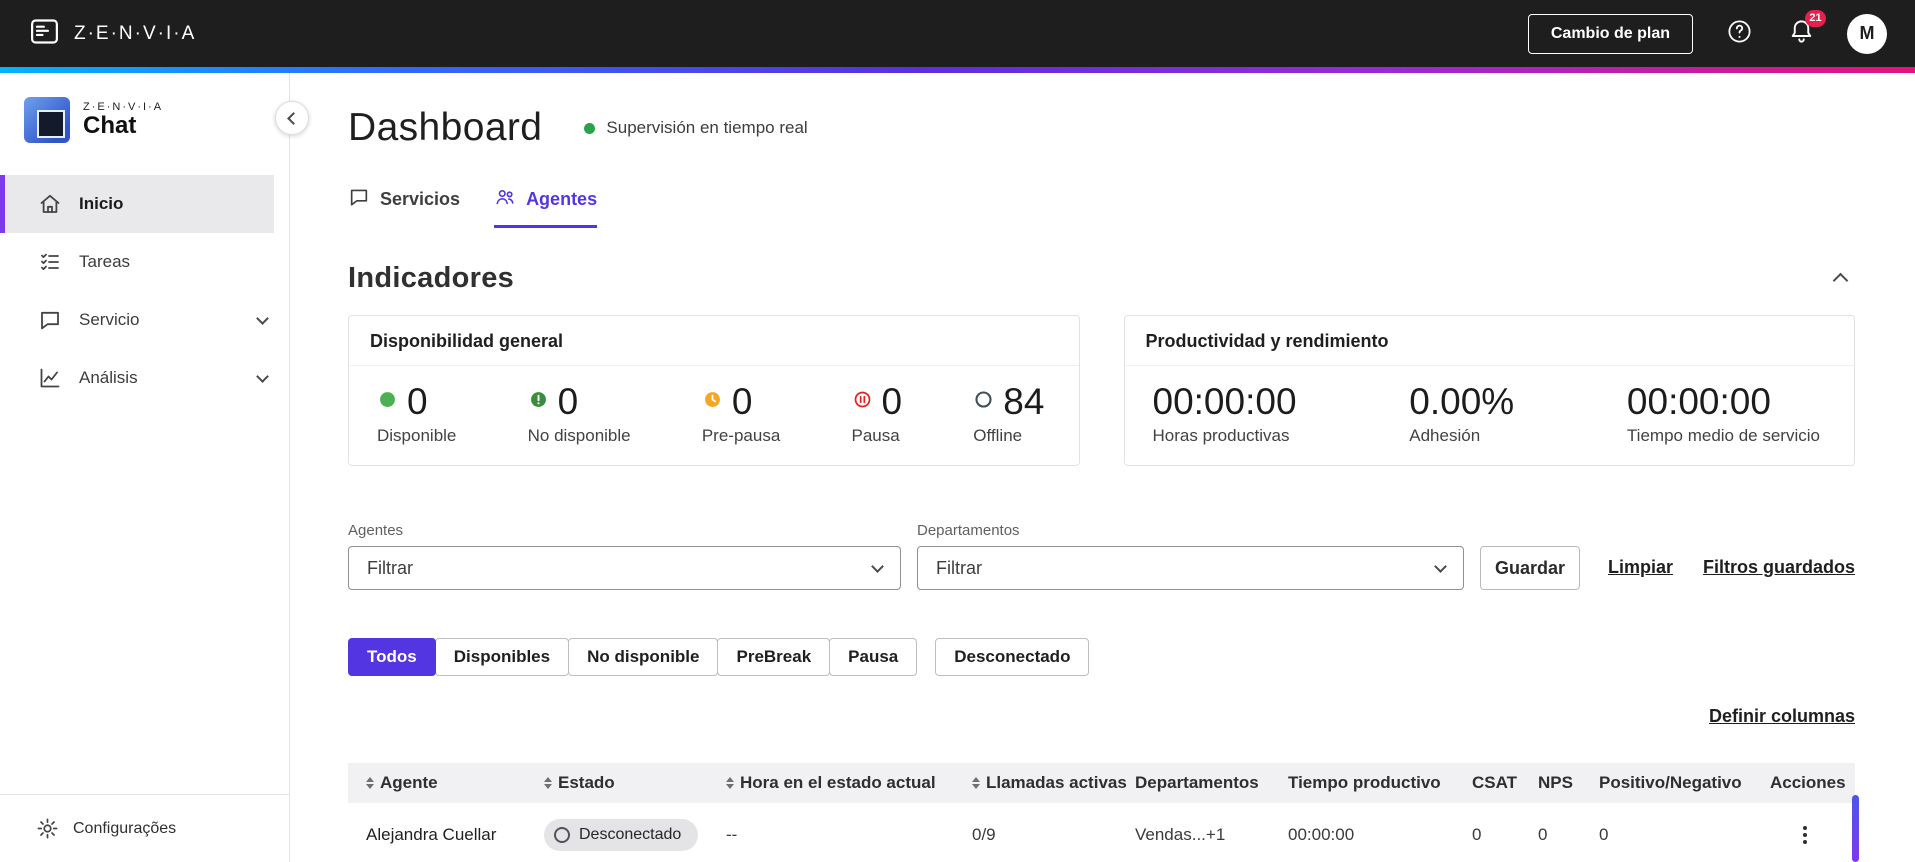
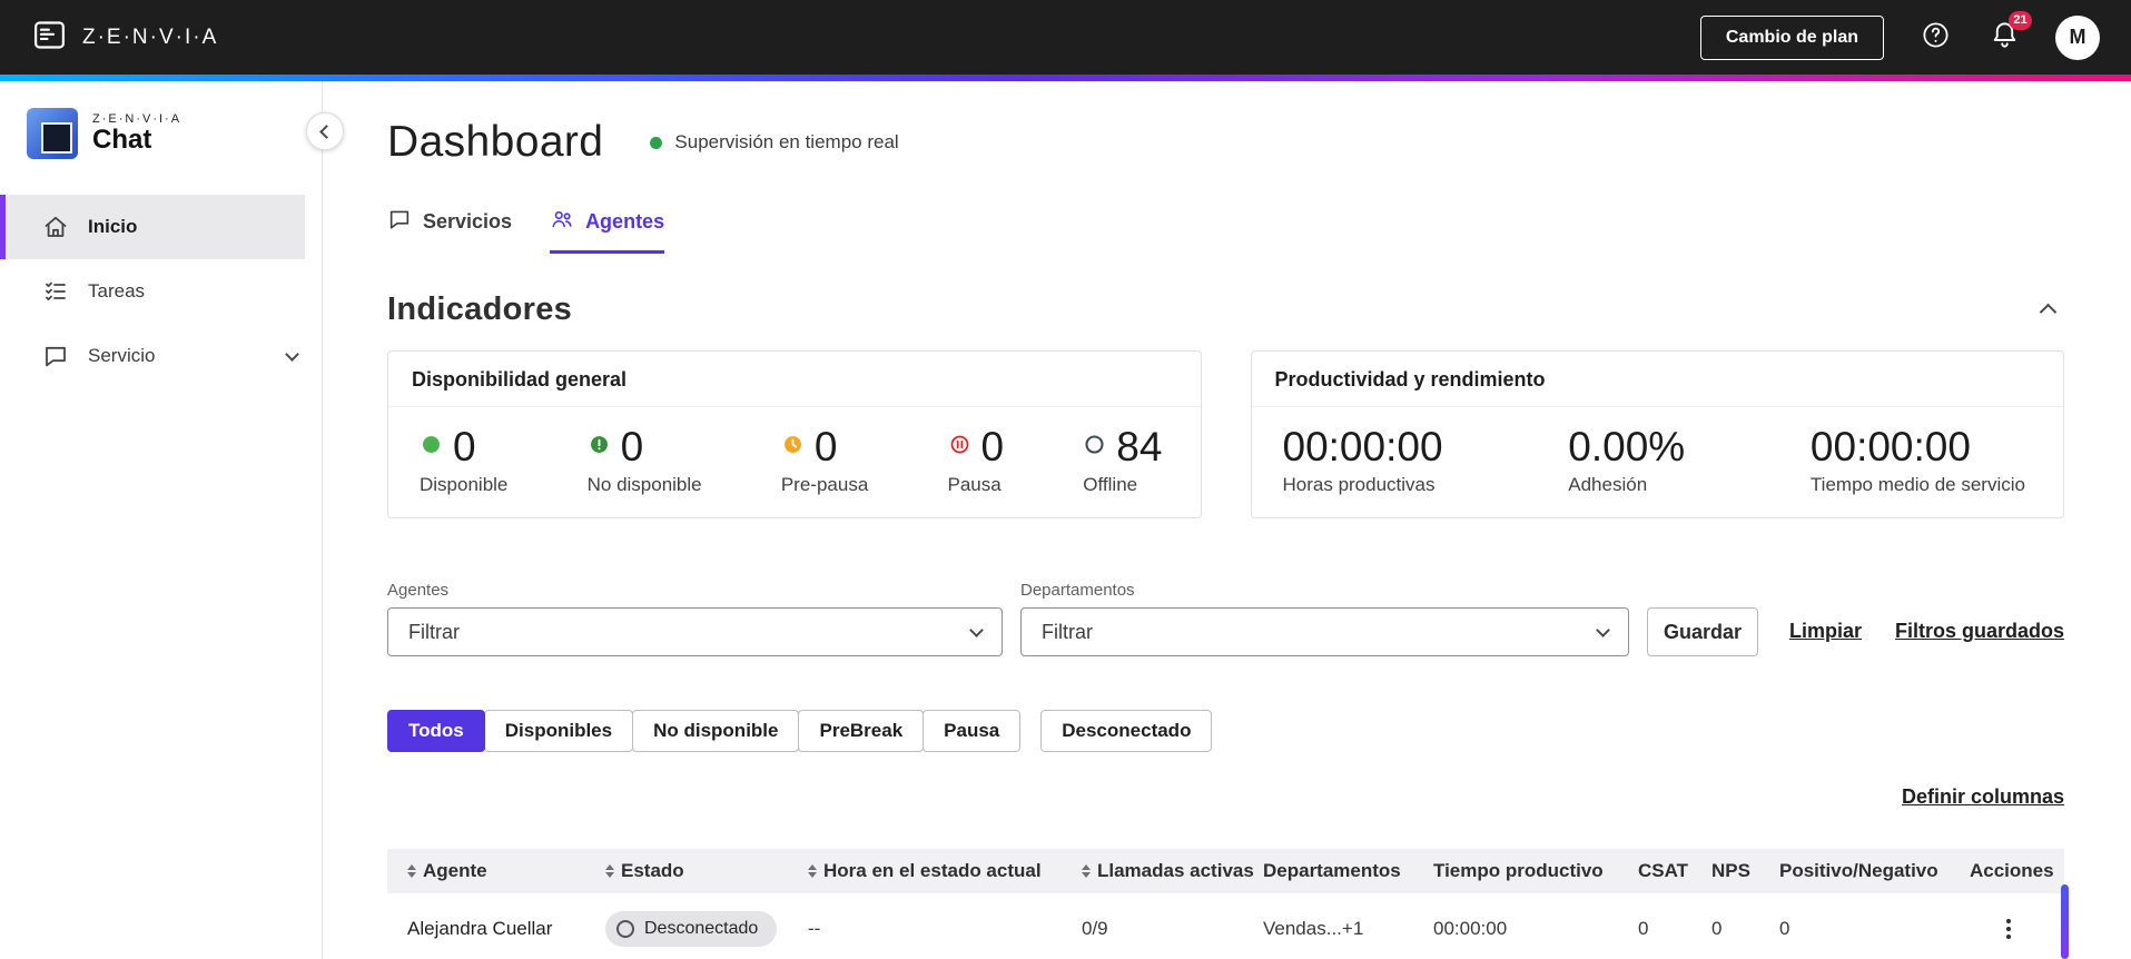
  Z·E·N·V·I·A
  Cambio de plan
  21
  M
  Z·E·N·V·I·A
  Chat
  Inicio
  Tareas
  Servicio
- Análisis
- Configurações
  Dashboard
  Supervisión en tiempo real
  Servicios
  Agentes
  Indicadores
  Disponibilidad general
  0
  Disponible
  0
  No disponible
  0
  Pre-pausa
  0
  Pausa
  84
  Offline
  Productividad y rendimiento
  00:00:00
  Horas productivas
  0.00%
  Adhesión
  00:00:00
  Tiempo medio de servicio
  Agentes
  Filtrar
  Departamentos
  Filtrar
  Guardar
  Limpiar
  Filtros guardados
  Todos
  Disponibles
  No disponible
  PreBreak
  Pausa
  Desconectado
  Definir columnas
  Agente
  Estado
  Hora en el estado actual
  Llamadas activas
  Departamentos
  Tiempo productivo
  CSAT
  NPS
  Positivo/Negativo
  Acciones
  Alejandra Cuellar
  Desconectado
  --
  0/9
  Vendas...+1
  00:00:00
  0
  0
  0
